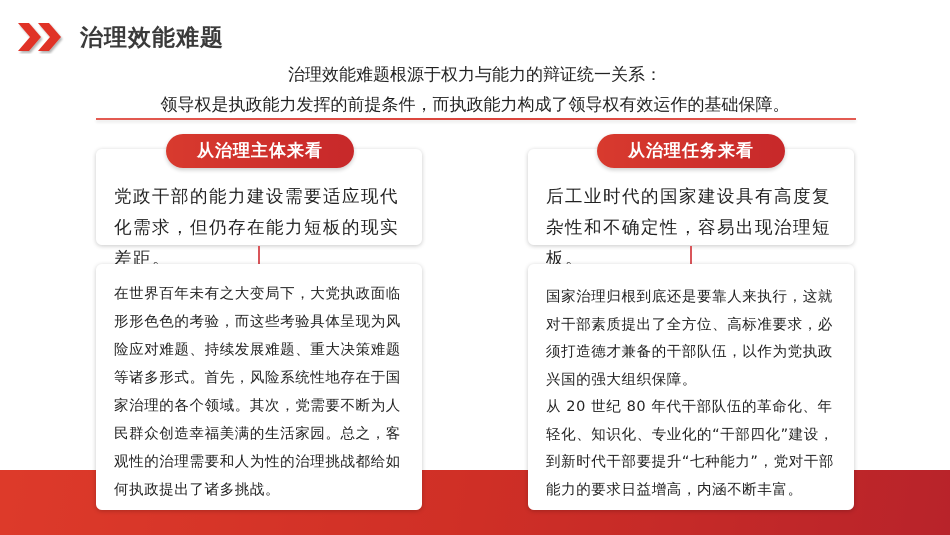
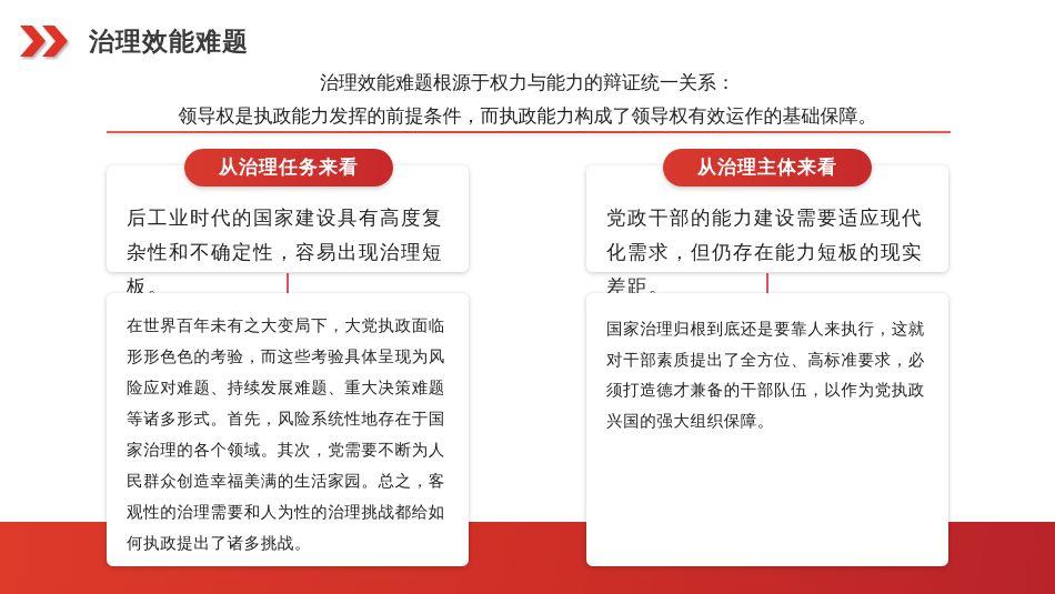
  治理效能难题
  治理效能难题根源于权力与能力的辩证统一关系：
  领导权是执政能力发挥的前提条件，而执政能力构成了领导权有效运作的基础保障。
- 党政干部的能力建设需要适应现代化需求，但仍存在能力短板的现实差距。
+ 后工业时代的国家建设具有高度复杂性和不确定性，容易出现治理短板。
- 从治理主体来看
+ 从治理任务来看
  在世界百年未有之大变局下，大党执政面临形形色色的考验，而这些考验具体呈现为风险应对难题、持续发展难题、重大决策难题等诸多形式。首先，风险系统性地存在于国家治理的各个领域。其次，党需要不断为人民群众创造幸福美满的生活家园。总之，客观性的治理需要和人为性的治理挑战都给如何执政提出了诸多挑战。
- 后工业时代的国家建设具有高度复杂性和不确定性，容易出现治理短板。
+ 党政干部的能力建设需要适应现代化需求，但仍存在能力短板的现实差距。
- 从治理任务来看
+ 从治理主体来看
  国家治理归根到底还是要靠人来执行，这就对干部素质提出了全方位、高标准要求，必须打造德才兼备的干部队伍，以作为党执政兴国的强大组织保障。
- 从 20 世纪 80 年代干部队伍的革命化、年轻化、知识化、专业化的“干部四化”建设，到新时代干部要提升“七种能力”，党对干部能力的要求日益增高，内涵不断丰富。
